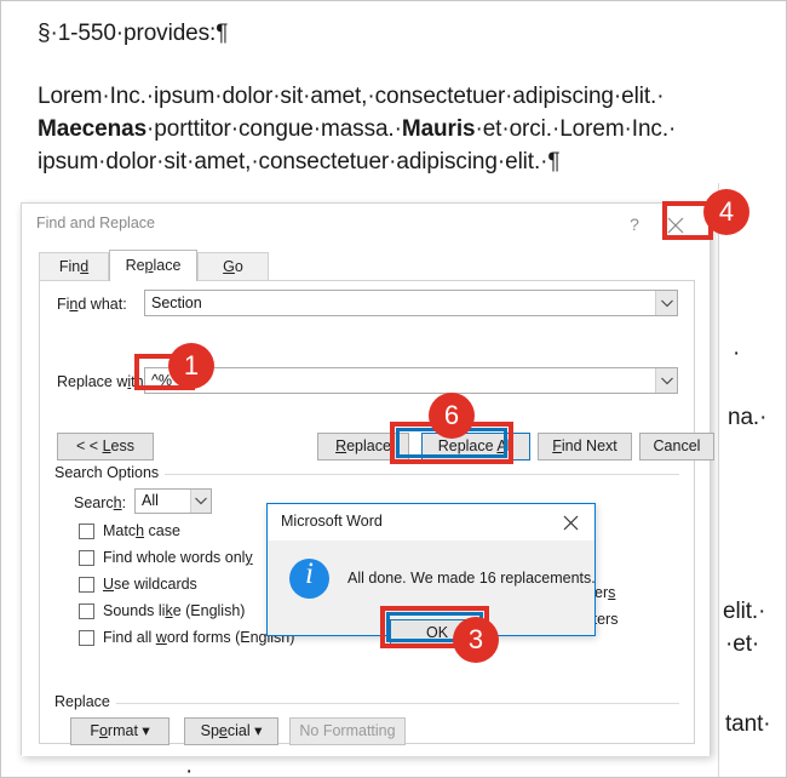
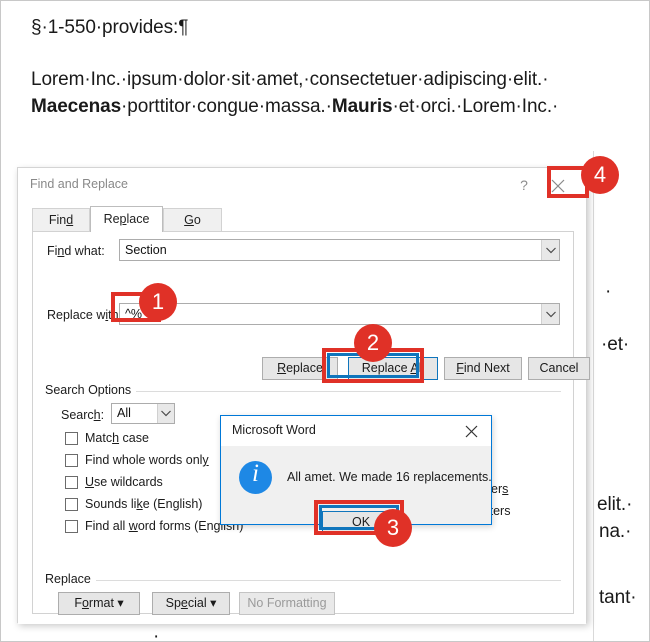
  §·1-550·provides:¶
  Lorem·Inc.·ipsum·dolor·sit·amet,·consectetuer·adipiscing·elit.·
  Maecenas·porttitor·congue·massa.·Mauris·et·orci.·Lorem·Inc.·
- ipsum·dolor·sit·amet,·consectetuer·adipiscing·elit.·¶
  ·
- na.·
+ ·et·
  elit.·
- ·et·
+ na.·
  tant·
  ·
  Find and Replace
  ?
  Find
  Replace
  Find what:
  Section
  Replace with
  ^%
- < < Less
  Replace
  Replace All
  Find Next
  Cancel
  Search Options
  Search:
  All
  Match case
  Find whole words only
  Use wildcards
  Sounds like (English)
  Find all word forms (English)
  Replace
  Format ▾
  Special ▾
  No Formatting
  Microsoft Word
  i
- All done. We made 16 replacements.
+ All amet. We made 16 replacements.
  OK
  1
- 6
+ 2
  3
  4
